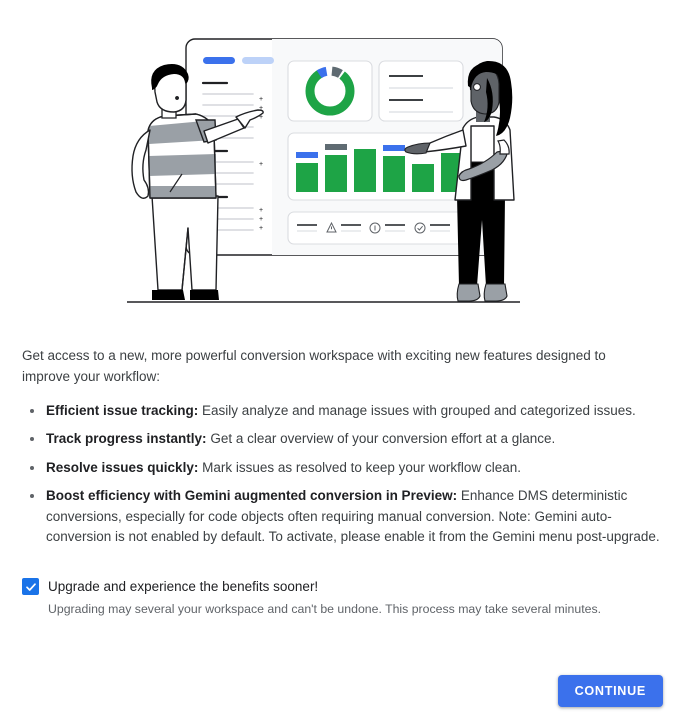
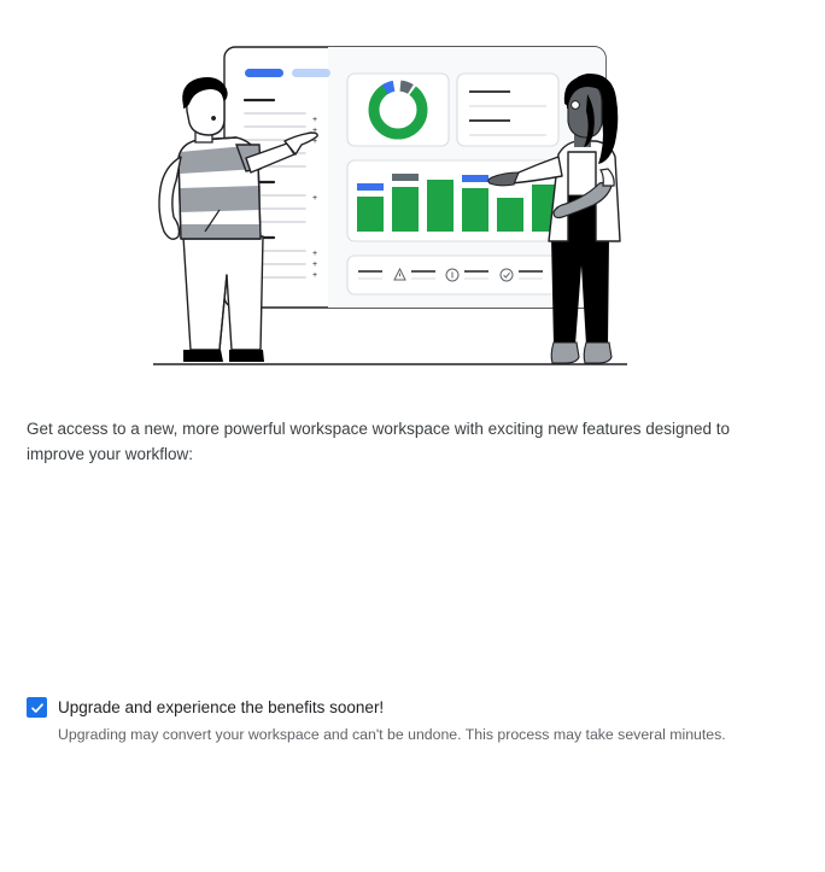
- Get access to a new, more powerful conversion workspace with exciting new features designed to improve your workflow:
+ Get access to a new, more powerful workspace workspace with exciting new features designed to improve your workflow:
- Efficient issue tracking: Easily analyze and manage issues with grouped and categorized issues.
- Track progress instantly: Get a clear overview of your conversion effort at a glance.
- Resolve issues quickly: Mark issues as resolved to keep your workflow clean.
- Boost efficiency with Gemini augmented conversion in Preview: Enhance DMS deterministic conversions, especially for code objects often requiring manual conversion. Note: Gemini auto-conversion is not enabled by default. To activate, please enable it from the Gemini menu post-upgrade.
  Upgrade and experience the benefits sooner!
- Upgrading may several your workspace and can't be undone. This process may take several minutes.
+ Upgrading may convert your workspace and can't be undone. This process may take several minutes.
- CONTINUE
